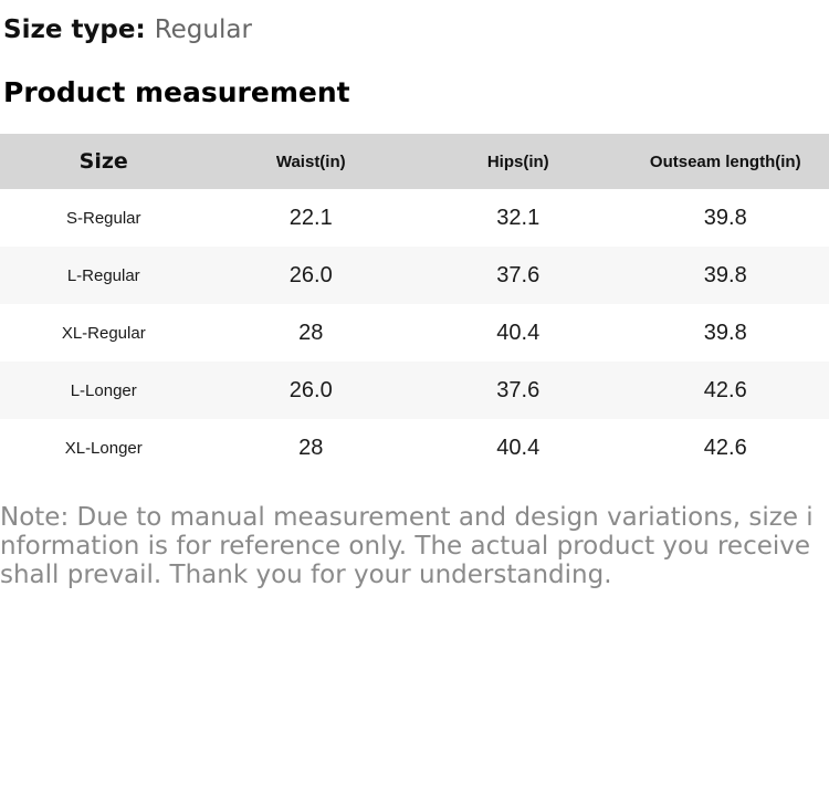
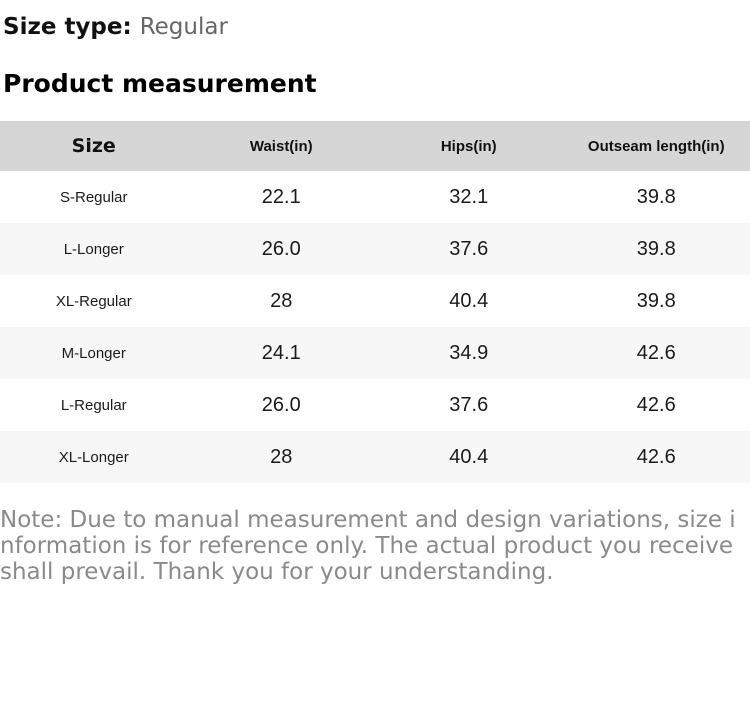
  Size type: Regular
  Product measurement
  Size	Waist(in)	Hips(in)	Outseam length(in)
  S-Regular	22.1	32.1	39.8
- L-Regular	26.0	37.6	39.8
+ L-Longer	26.0	37.6	39.8
  XL-Regular	28	40.4	39.8
+ M-Longer	24.1	34.9	42.6
- L-Longer	26.0	37.6	42.6
+ L-Regular	26.0	37.6	42.6
  XL-Longer	28	40.4	42.6
  Note: Due to manual measurement and design variations, size information is for reference only. The actual product you receive shall prevail. Thank you for your understanding.
